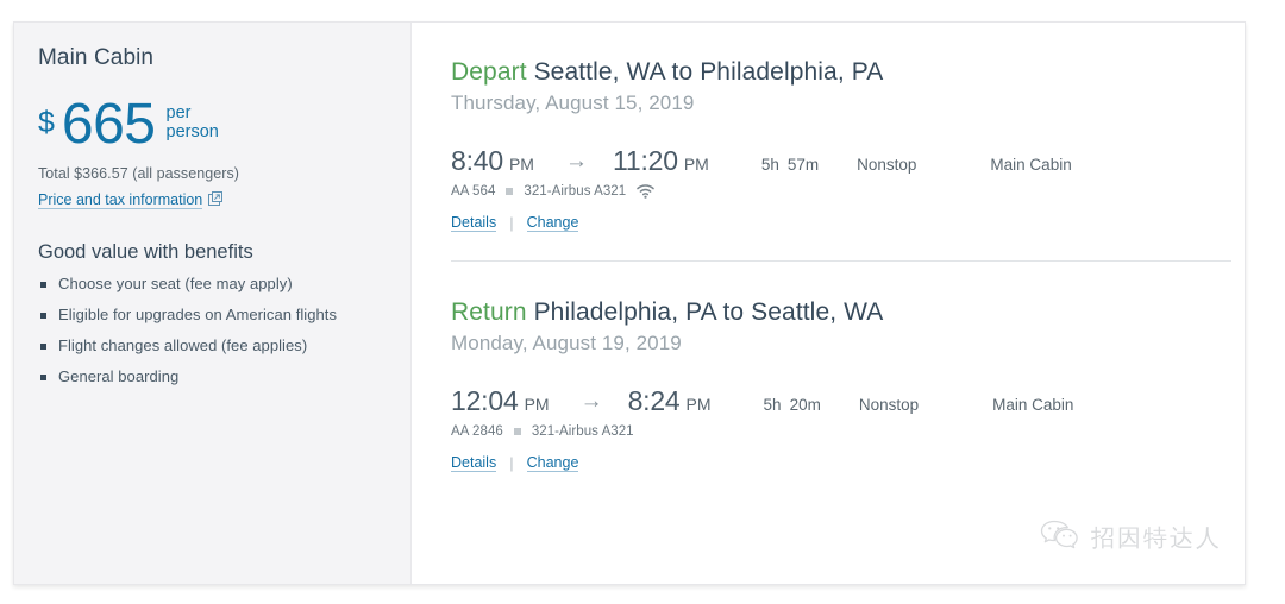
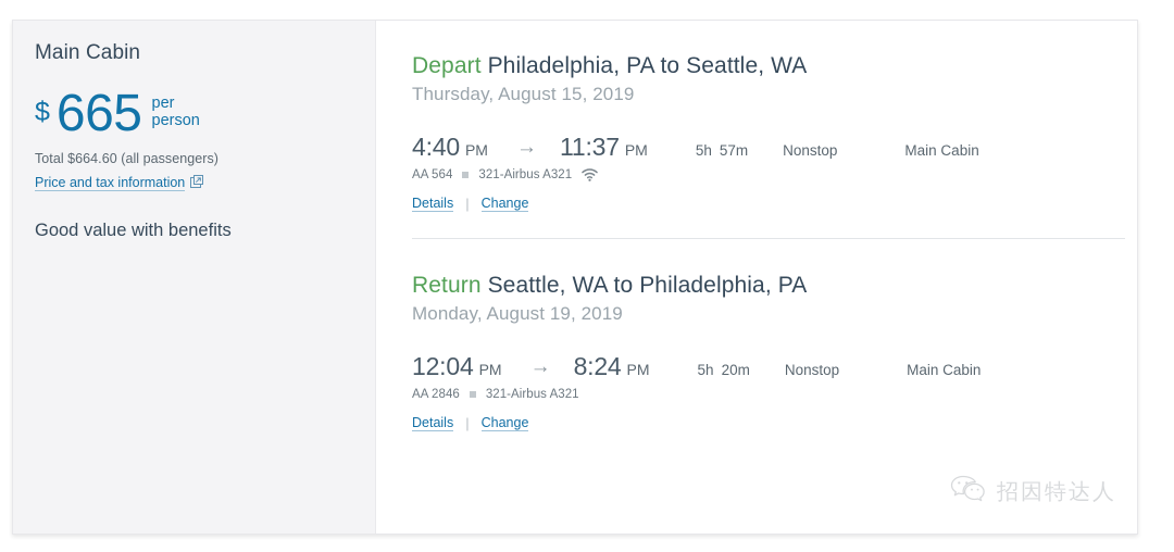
  Main Cabin
  $
  665
  per
  person
- Total $366.57 (all passengers)
+ Total $664.60 (all passengers)
  Price and tax information
  Good value with benefits
- Choose your seat (fee may apply)
- Eligible for upgrades on American flights
- Flight changes allowed (fee applies)
- General boarding
- Depart Seattle, WA to Philadelphia, PA
+ Depart Philadelphia, PA to Seattle, WA
  Thursday, August 15, 2019
- 8:40 PM
+ 4:40 PM
  →
- 11:20 PM
+ 11:37 PM
  5h 57m
  Nonstop
  Main Cabin
  AA 564
  321-Airbus A321
  Details
  |
  Change
- Return Philadelphia, PA to Seattle, WA
+ Return Seattle, WA to Philadelphia, PA
  Monday, August 19, 2019
  12:04 PM
  →
  8:24 PM
  5h 20m
  Nonstop
  Main Cabin
  AA 2846
  321-Airbus A321
  Details
  |
  Change
  招因特达人
